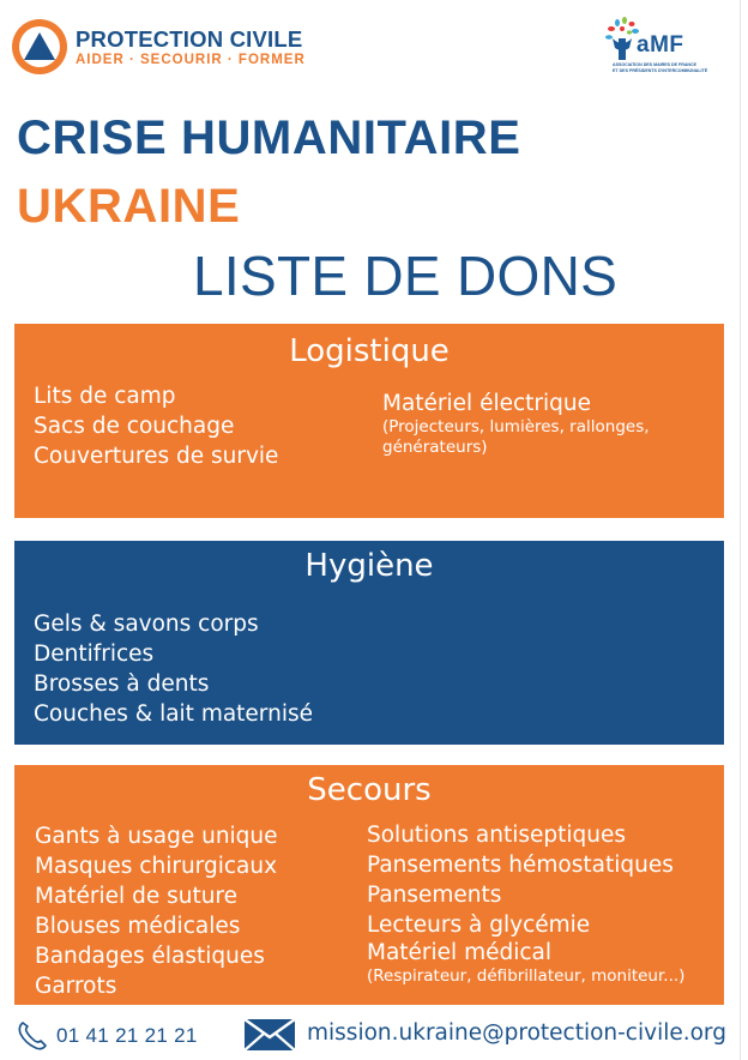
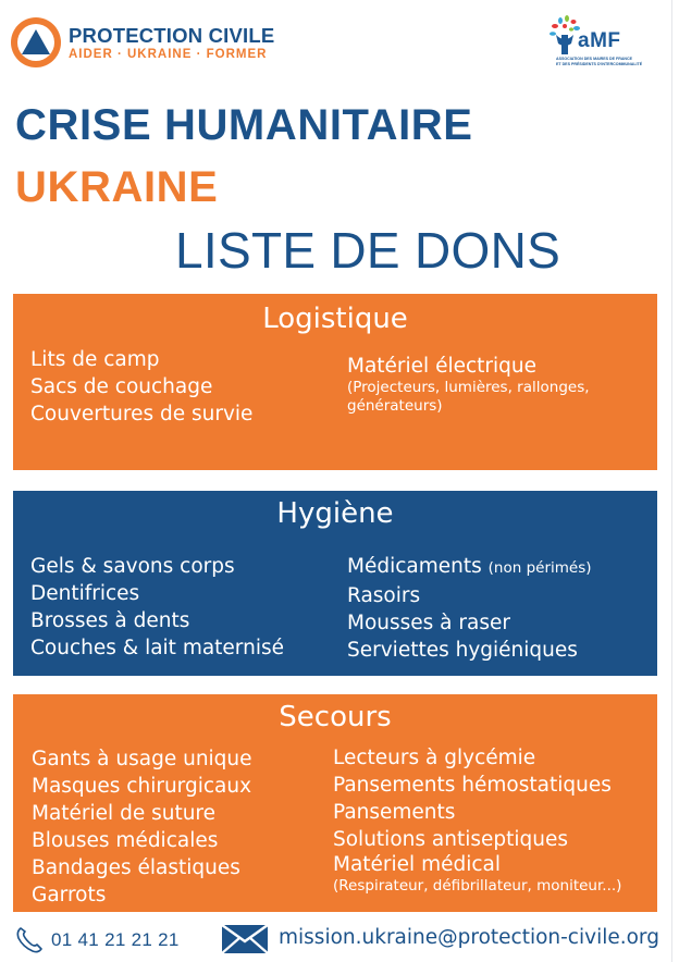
  PROTECTION CIVILE
- AIDER · SECOURIR · FORMER
+ AIDER · UKRAINE · FORMER
  aMF
  CRISE HUMANITAIRE
  UKRAINE
  LISTE DE DONS
  Logistique
  Lits de camp
  Sacs de couchage
  Couvertures de survie
  Matériel électrique
  (Projecteurs, lumières, rallonges,
  générateurs)
  Hygiène
  Gels & savons corps
  Dentifrices
  Brosses à dents
  Couches & lait maternisé
+ Médicaments (non périmés)
+ Rasoirs
+ Mousses à raser
+ Serviettes hygiéniques
  Secours
  Gants à usage unique
  Masques chirurgicaux
  Matériel de suture
  Blouses médicales
  Bandages élastiques
  Garrots
- Solutions antiseptiques
+ Lecteurs à glycémie
  Pansements hémostatiques
  Pansements
- Lecteurs à glycémie
+ Solutions antiseptiques
  Matériel médical
  (Respirateur, défibrillateur, moniteur...)
  01 41 21 21 21
  mission.ukraine@protection-civile.org
